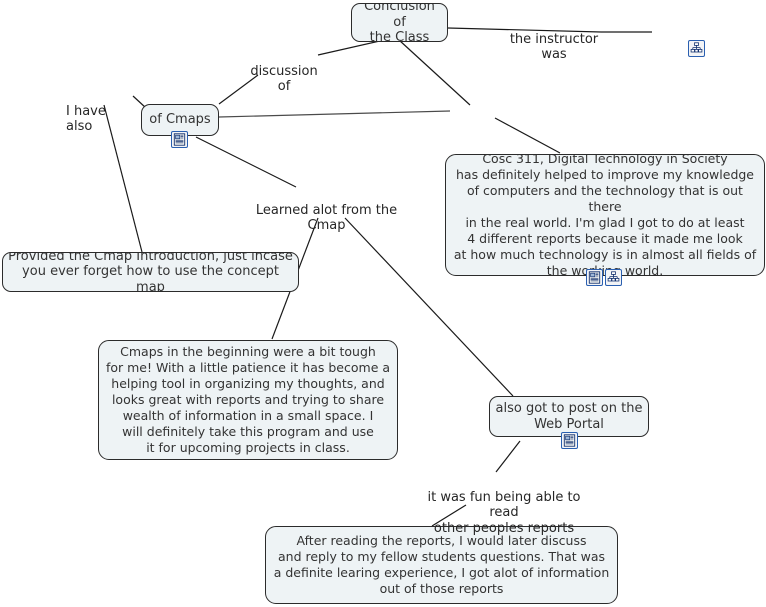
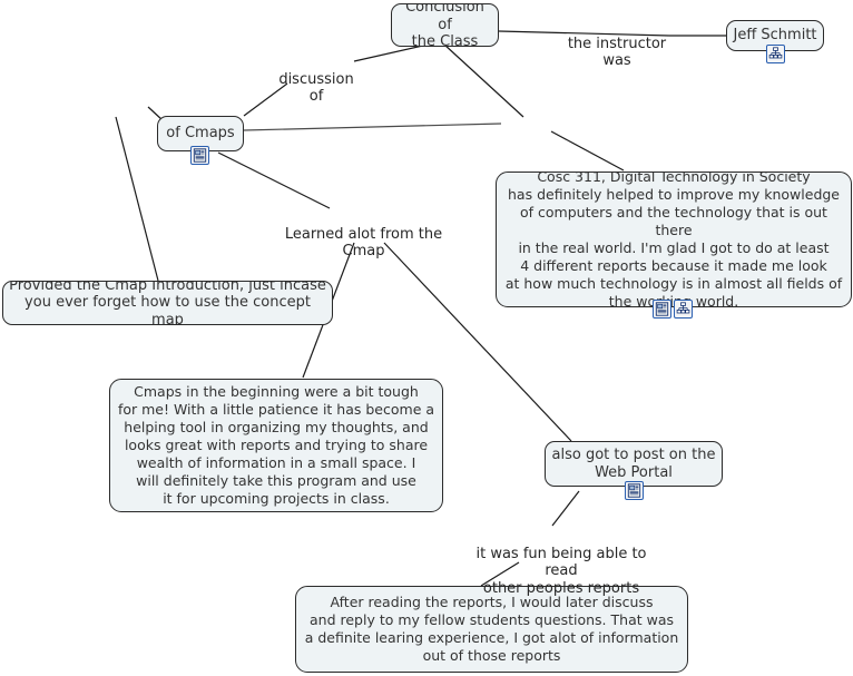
  Conclusion of
  the Class
+ Jeff Schmitt
  of Cmaps
  Cosc 311, Digital Technology in Society
  has definitely helped to improve my knowledge
  of computers and the technology that is out there
  in the real world. I'm glad I got to do at least
  4 different reports because it made me look
  at how much technology is in almost all fields of
  Provided the Cmap Introduction, just incase
  you ever forget how to use the concept map
  Cmaps in the beginning were a bit tough
  for me! With a little patience it has become a
  helping tool in organizing my thoughts, and
  looks great with reports and trying to share
  wealth of information in a small space. I
  will definitely take this program and use
  it for upcoming projects in class.
  also got to post on the
  Web Portal
  After reading the reports, I would later discuss
  and reply to my fellow students questions. That was
  a definite learing experience, I got alot of information
  out of those reports
  the instructor
  was
  discussion
  of
- I have also
  Learned alot from the
  Cmap
  it was fun being able to read
  other peoples reports
